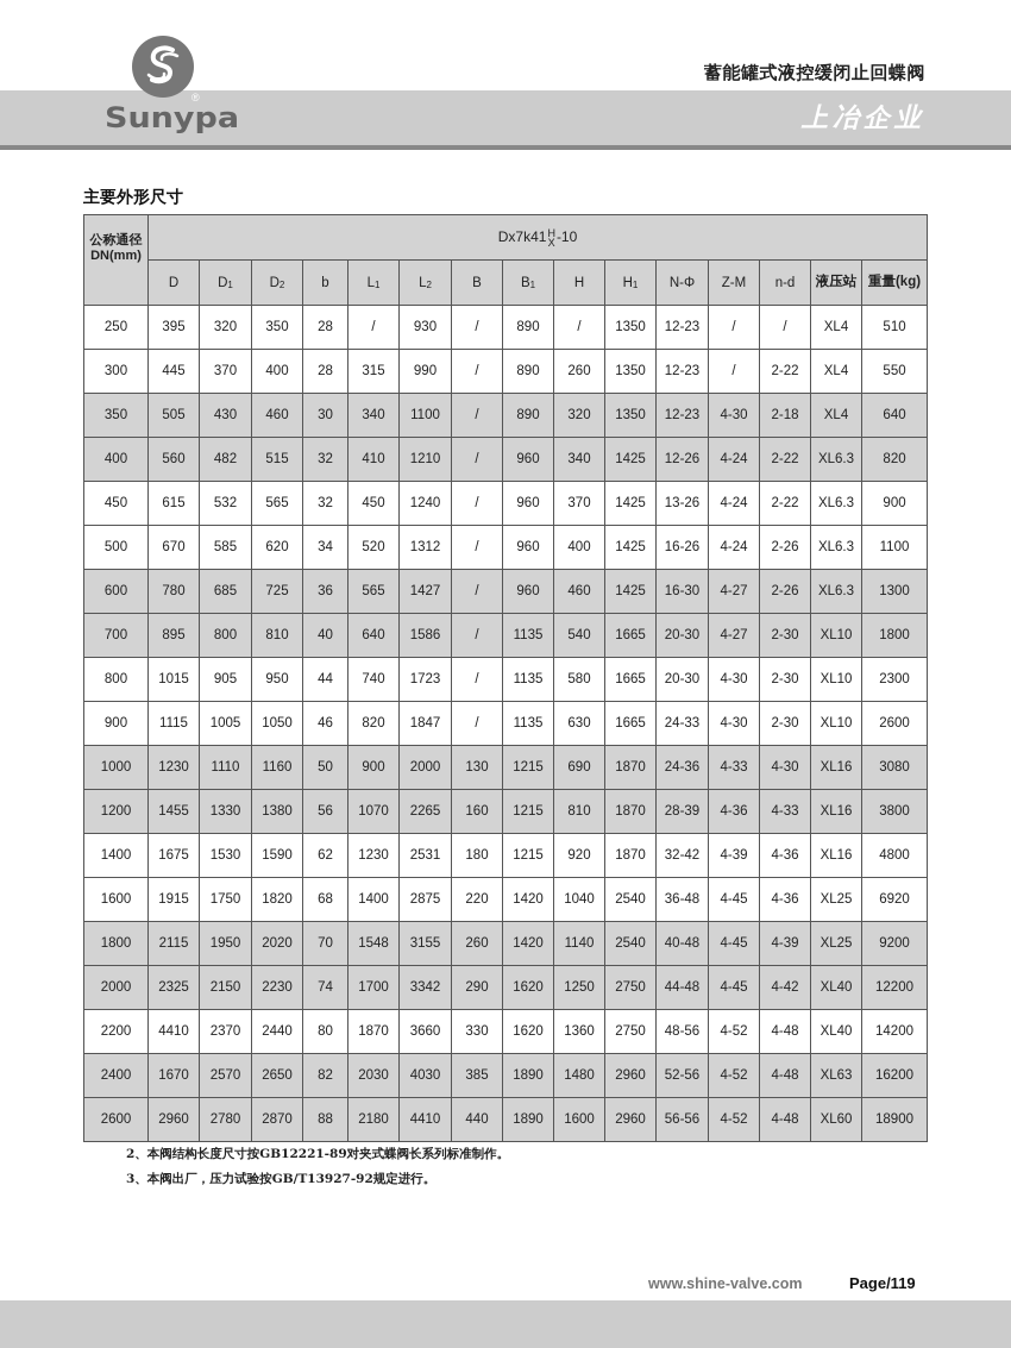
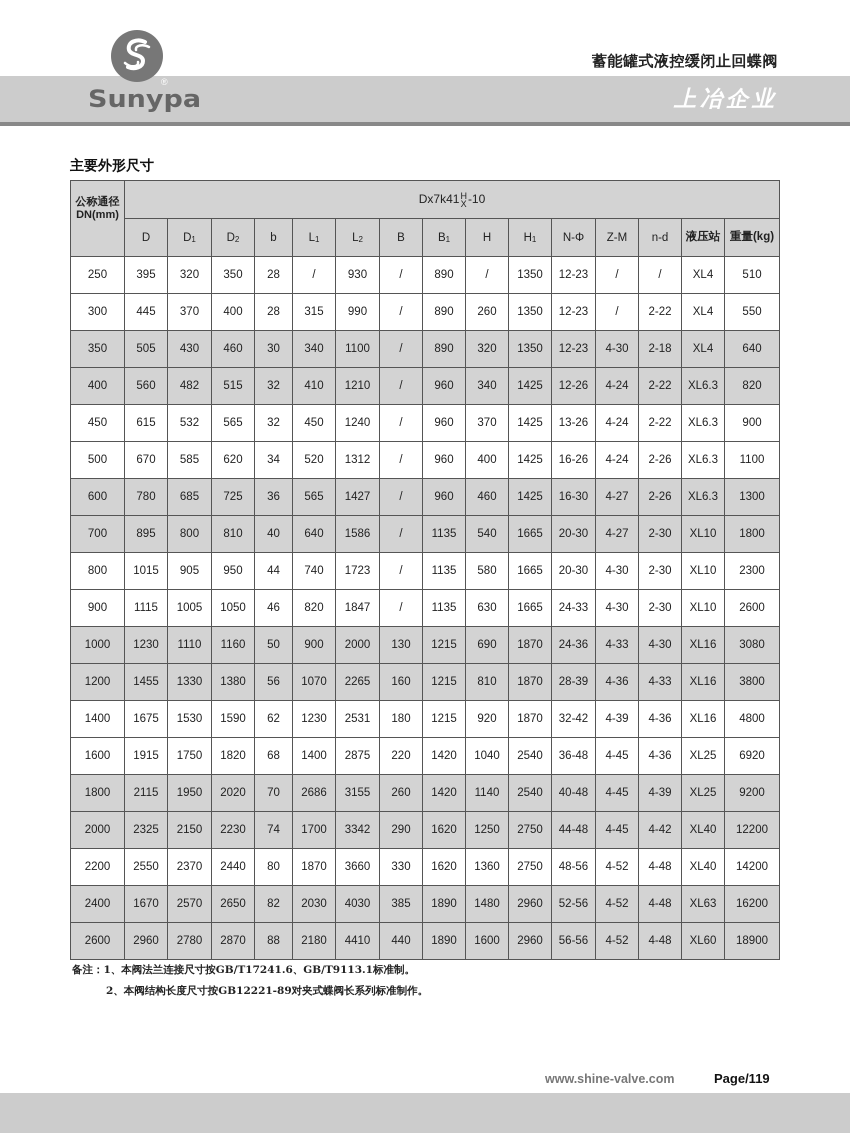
  ®
  Sunypa
  蓄能罐式液控缓闭止回蝶阀
  上冶企业
  主要外形尺寸
  公称通径 DN(mm)	Dx7k41HX-10
  D	D1	D2	b	L1	L2	B	B1	H	H1	N-Φ	Z-M	n-d	液压站	重量(kg)
  250	395	320	350	28	/	930	/	890	/	1350	12-23	/	/	XL4	510
  300	445	370	400	28	315	990	/	890	260	1350	12-23	/	2-22	XL4	550
  350	505	430	460	30	340	1100	/	890	320	1350	12-23	4-30	2-18	XL4	640
  400	560	482	515	32	410	1210	/	960	340	1425	12-26	4-24	2-22	XL6.3	820
  450	615	532	565	32	450	1240	/	960	370	1425	13-26	4-24	2-22	XL6.3	900
  500	670	585	620	34	520	1312	/	960	400	1425	16-26	4-24	2-26	XL6.3	1100
  600	780	685	725	36	565	1427	/	960	460	1425	16-30	4-27	2-26	XL6.3	1300
  700	895	800	810	40	640	1586	/	1135	540	1665	20-30	4-27	2-30	XL10	1800
  800	1015	905	950	44	740	1723	/	1135	580	1665	20-30	4-30	2-30	XL10	2300
  900	1115	1005	1050	46	820	1847	/	1135	630	1665	24-33	4-30	2-30	XL10	2600
  1000	1230	1110	1160	50	900	2000	130	1215	690	1870	24-36	4-33	4-30	XL16	3080
  1200	1455	1330	1380	56	1070	2265	160	1215	810	1870	28-39	4-36	4-33	XL16	3800
  1400	1675	1530	1590	62	1230	2531	180	1215	920	1870	32-42	4-39	4-36	XL16	4800
  1600	1915	1750	1820	68	1400	2875	220	1420	1040	2540	36-48	4-45	4-36	XL25	6920
- 1800	2115	1950	2020	70	1548	3155	260	1420	1140	2540	40-48	4-45	4-39	XL25	9200
+ 1800	2115	1950	2020	70	2686	3155	260	1420	1140	2540	40-48	4-45	4-39	XL25	9200
  2000	2325	2150	2230	74	1700	3342	290	1620	1250	2750	44-48	4-45	4-42	XL40	12200
- 2200	4410	2370	2440	80	1870	3660	330	1620	1360	2750	48-56	4-52	4-48	XL40	14200
+ 2200	2550	2370	2440	80	1870	3660	330	1620	1360	2750	48-56	4-52	4-48	XL40	14200
  2400	1670	2570	2650	82	2030	4030	385	1890	1480	2960	52-56	4-52	4-48	XL63	16200
  2600	2960	2780	2870	88	2180	4410	440	1890	1600	2960	56-56	4-52	4-48	XL60	18900
+ 备注：1、本阀法兰连接尺寸按GB/T17241.6、GB/T9113.1标准制。
  2、本阀结构长度尺寸按GB12221-89对夹式蝶阀长系列标准制作。
- 3、本阀出厂，压力试验按GB/T13927-92规定进行。
  www.shine-valve.com
  Page/119
